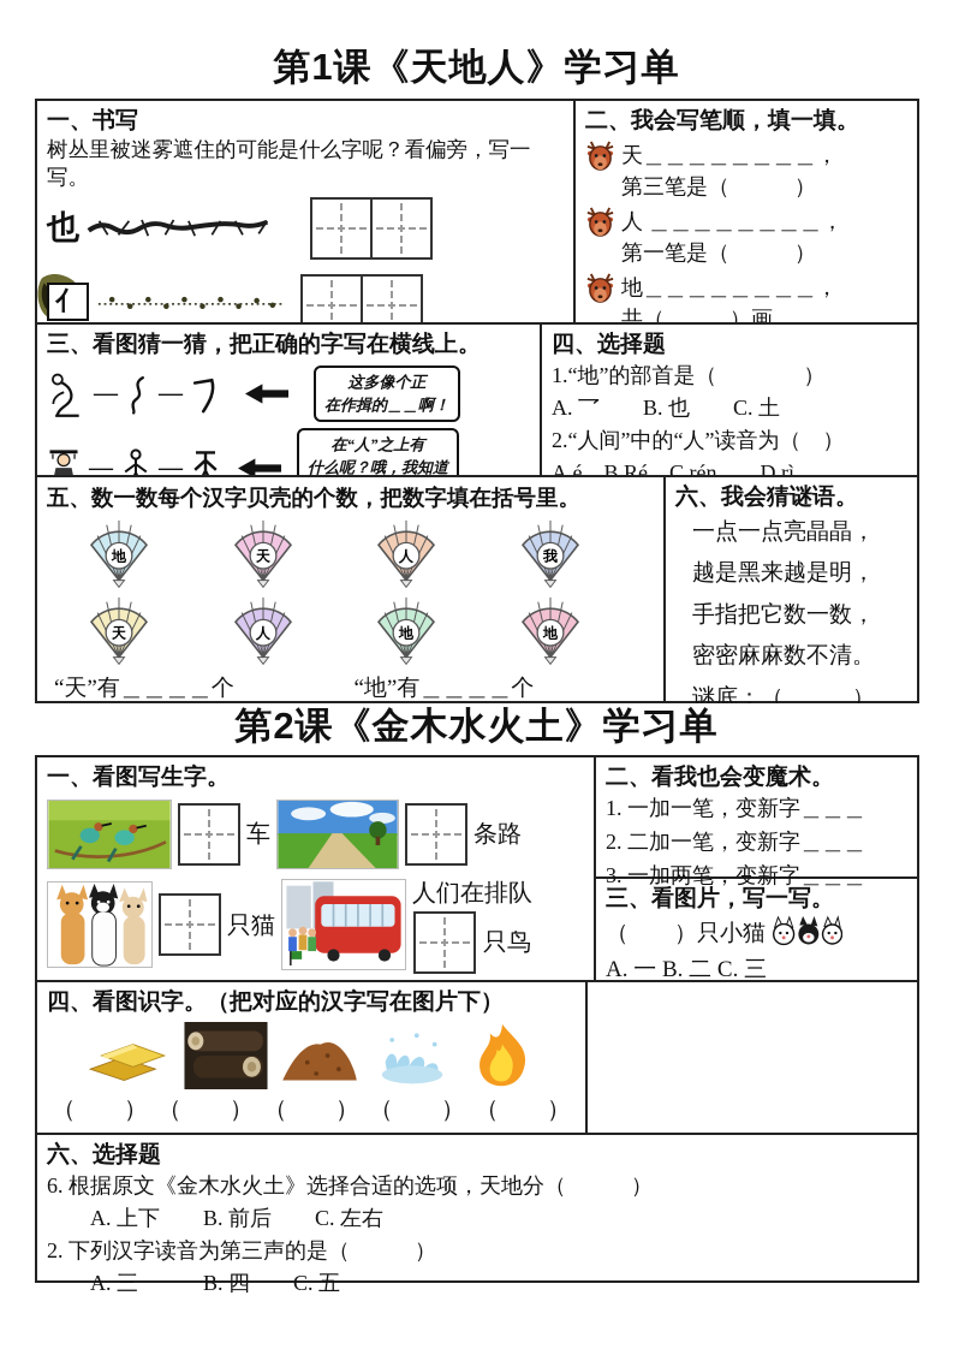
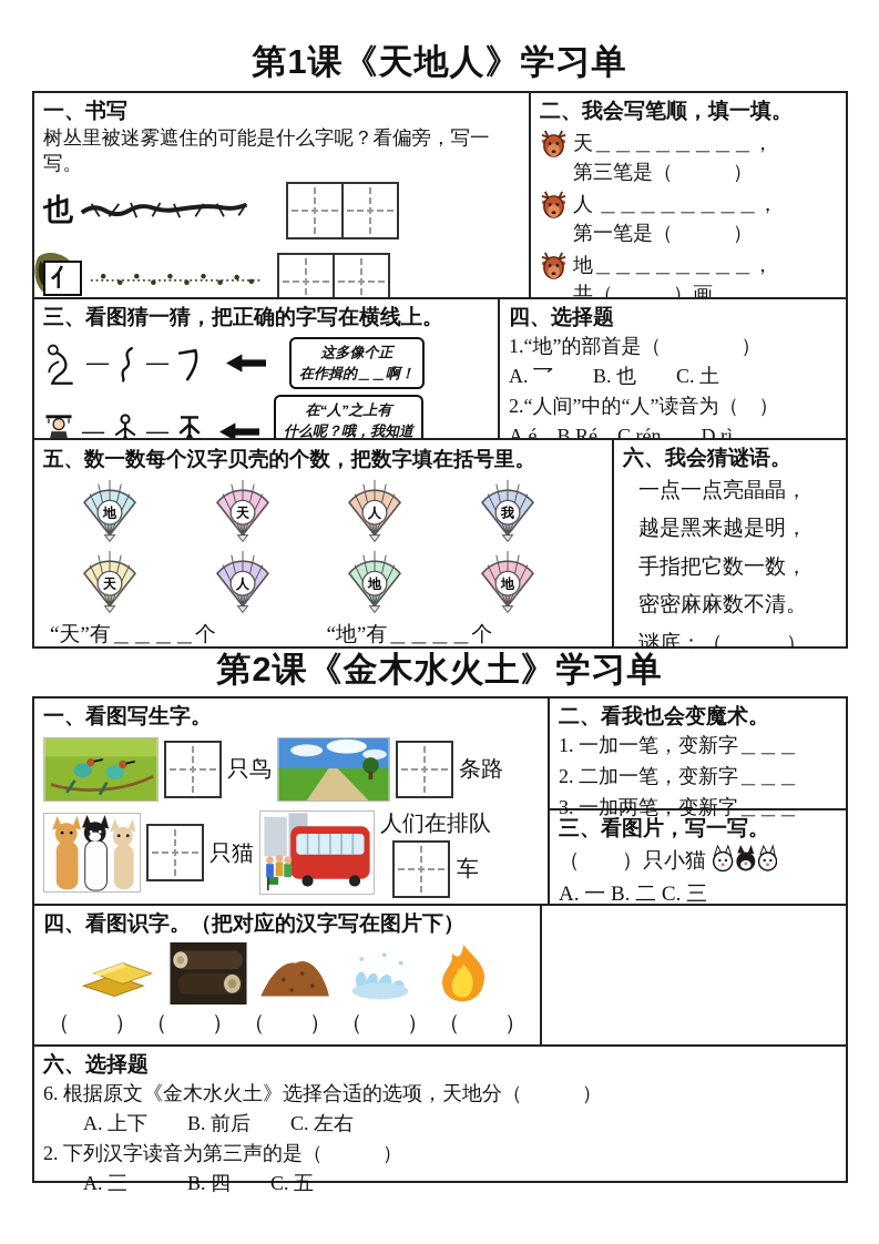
  第1课《天地人》学习单
  一、书写
  树丛里被迷雾遮住的可能是什么字呢？看偏旁，写一写。
  也
  亻
  二、我会写笔顺，填一填。
  天＿＿＿＿＿＿＿＿，
  第三笔是（ ）
  人 ＿＿＿＿＿＿＿＿，
  第一笔是（ ）
  地＿＿＿＿＿＿＿＿，
  共（ ）画。
  三、看图猜一猜，把正确的字写在横线上。
  —
  —
  这多像个正
  在作揖的＿＿啊！
  —
  —
  在“人”之上有
  什么呢？哦，我知道
  四、选择题
  1.“地”的部首是（ ）
  A. 乛 B. 也 C. 土
  2.“人间”中的“人”读音为（ ）
  A.é B.Ré C.rén D.rì
  五、数一数每个汉字贝壳的个数，把数字填在括号里。
  地
  天
  人
  我
  天
  人
  地
  地
  “天”有＿＿＿＿个
  “地”有＿＿＿＿个
  六、我会猜谜语。
  一点一点亮晶晶，
  越是黑来越是明，
  手指把它数一数，
  密密麻麻数不清。
  谜底：（ ）
  第2课《金木水火土》学习单
  一、看图写生字。
- 车
+ 只鸟
  条路
  只猫
  人们在排队
- 只鸟
+ 车
  二、看我也会变魔术。
  1. 一加一笔，变新字＿＿＿
  2. 二加一笔，变新字＿＿＿
  3. 一加两笔，变新字＿＿＿
  三、看图片，写一写。
  （ ）只小猫
  A. 一 B. 二 C. 三
  四、看图识字。（把对应的汉字写在图片下）
  （ ）
  （ ）
  （ ）
  （ ）
  （ ）
  六、选择题
  6. 根据原文《金木水火土》选择合适的选项，天地分（ ）
  A. 上下 B. 前后 C. 左右
  2. 下列汉字读音为第三声的是（ ）
  A. 三 B. 四 C. 五
